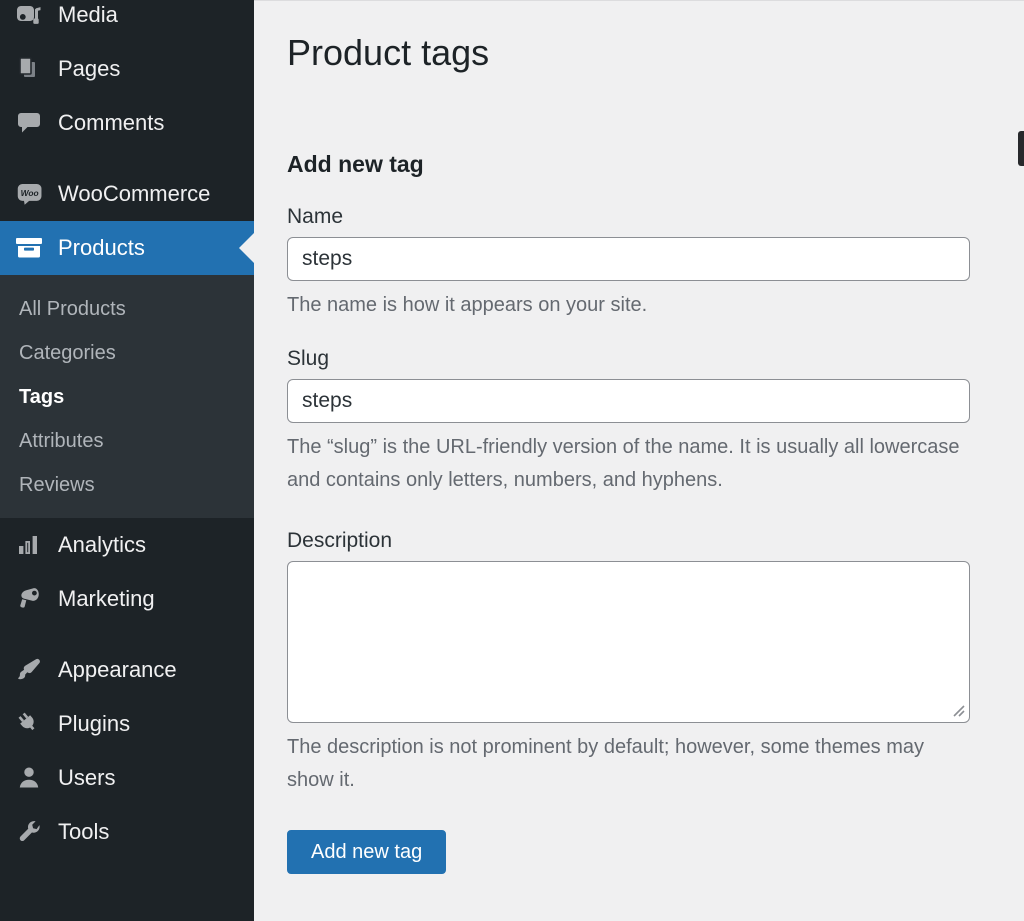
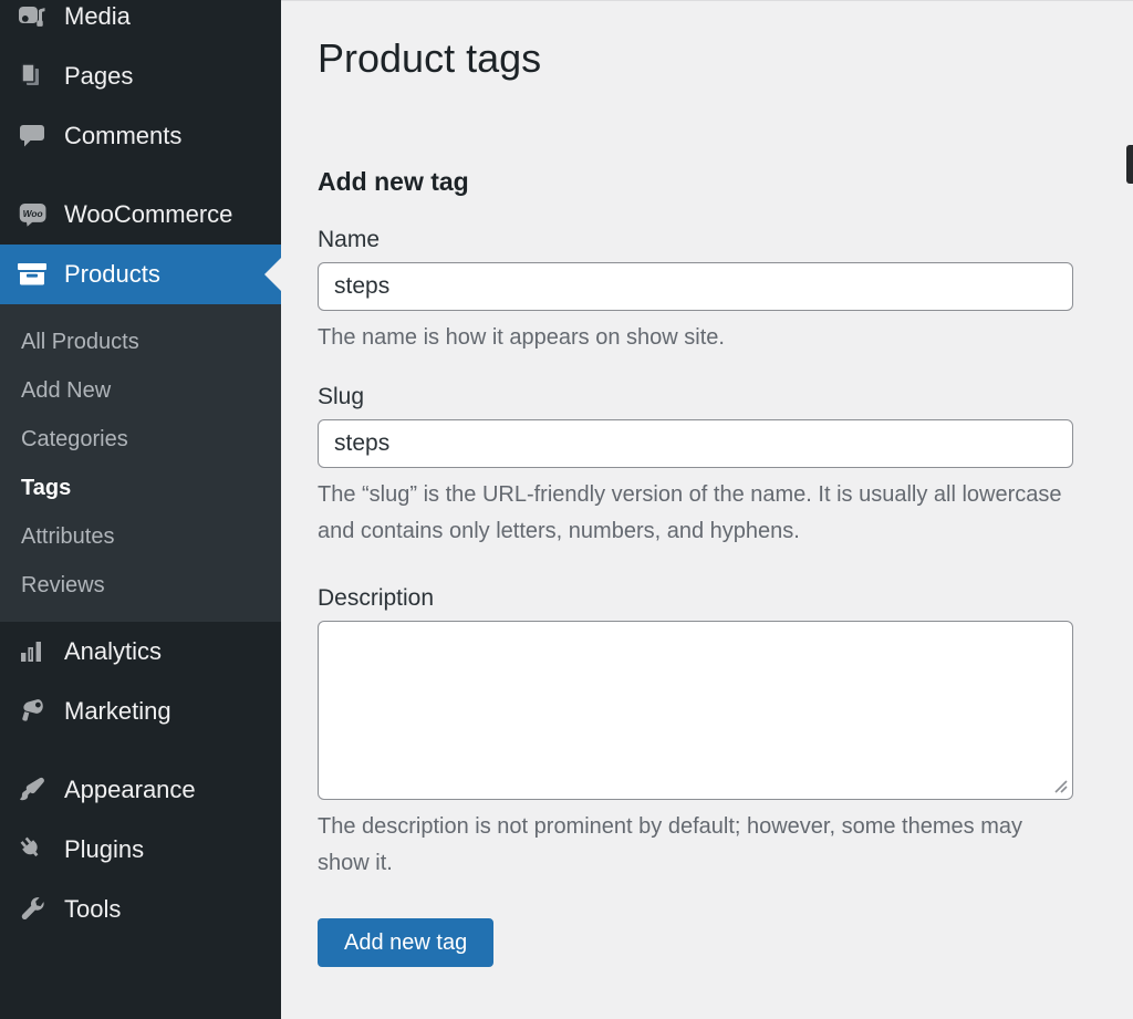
  Media
  Pages
  Comments
  Woo
  WooCommerce
  Products
  All Products
+ Add New
  Categories
  Tags
  Attributes
  Reviews
  Analytics
  Marketing
  Appearance
  Plugins
- Users
  Tools
  Product tags
  Add new tag
  Name
  steps
- The name is how it appears on your site.
+ The name is how it appears on show site.
  Slug
  steps
  The “slug” is the URL-friendly version of the name. It is usually all lowercase and contains only letters, numbers, and hyphens.
  Description
  The description is not prominent by default; however, some themes may show it.
  Add new tag
